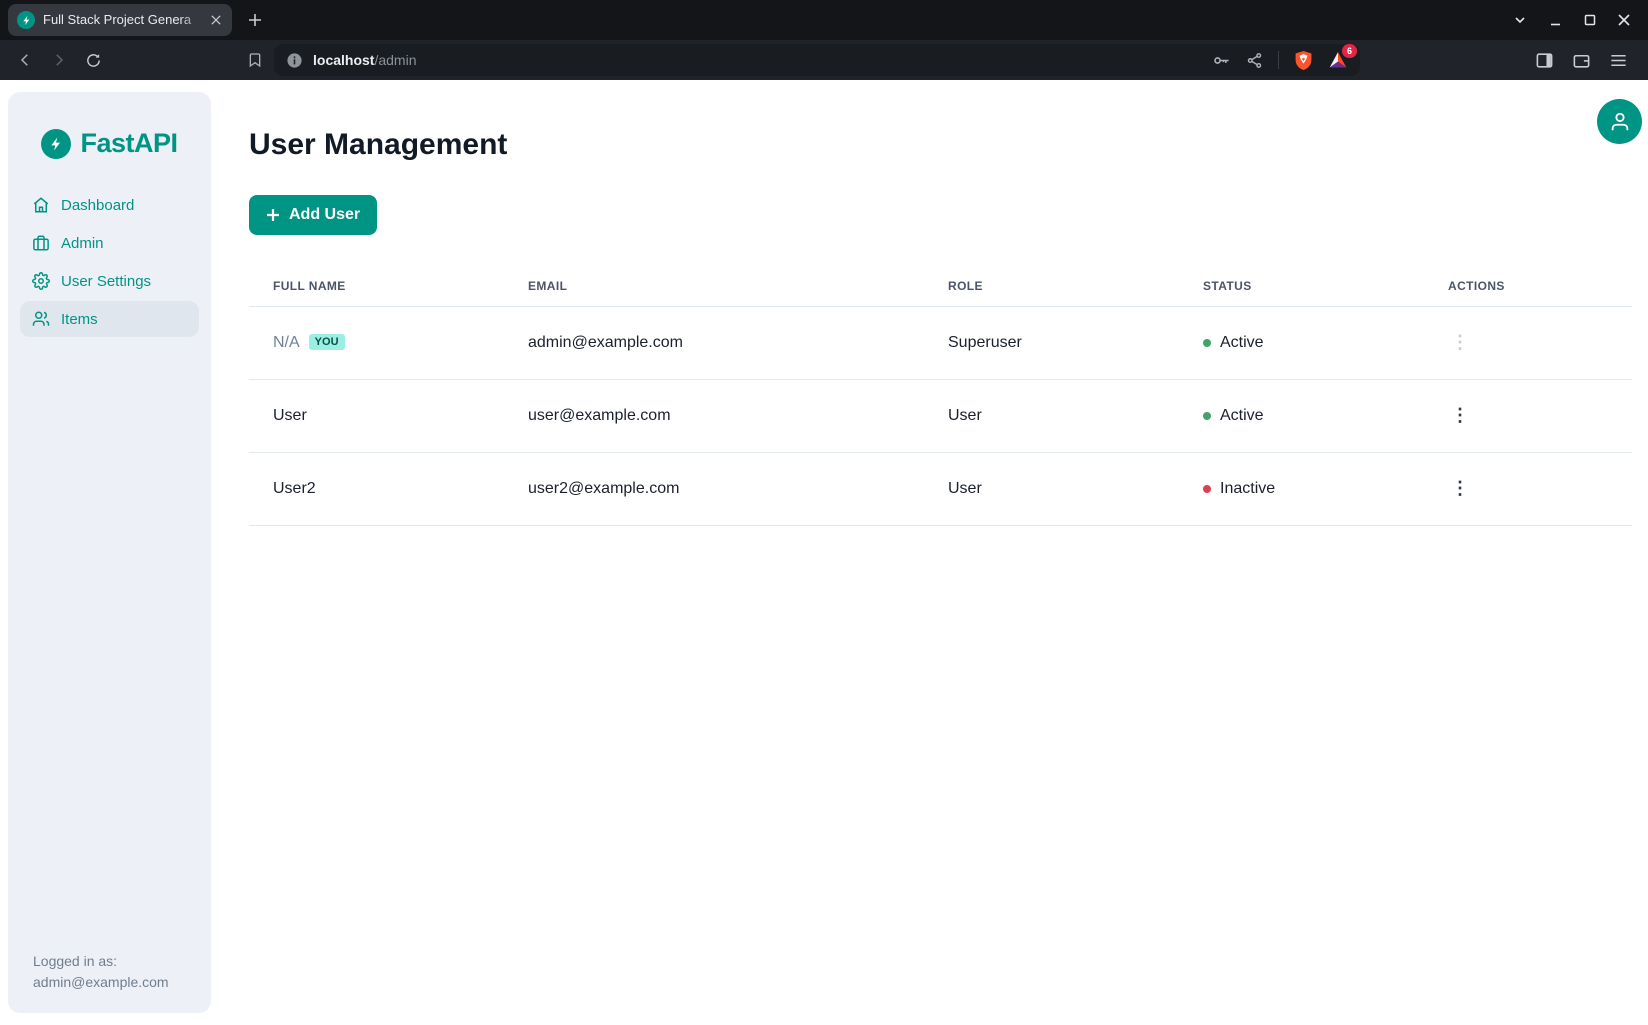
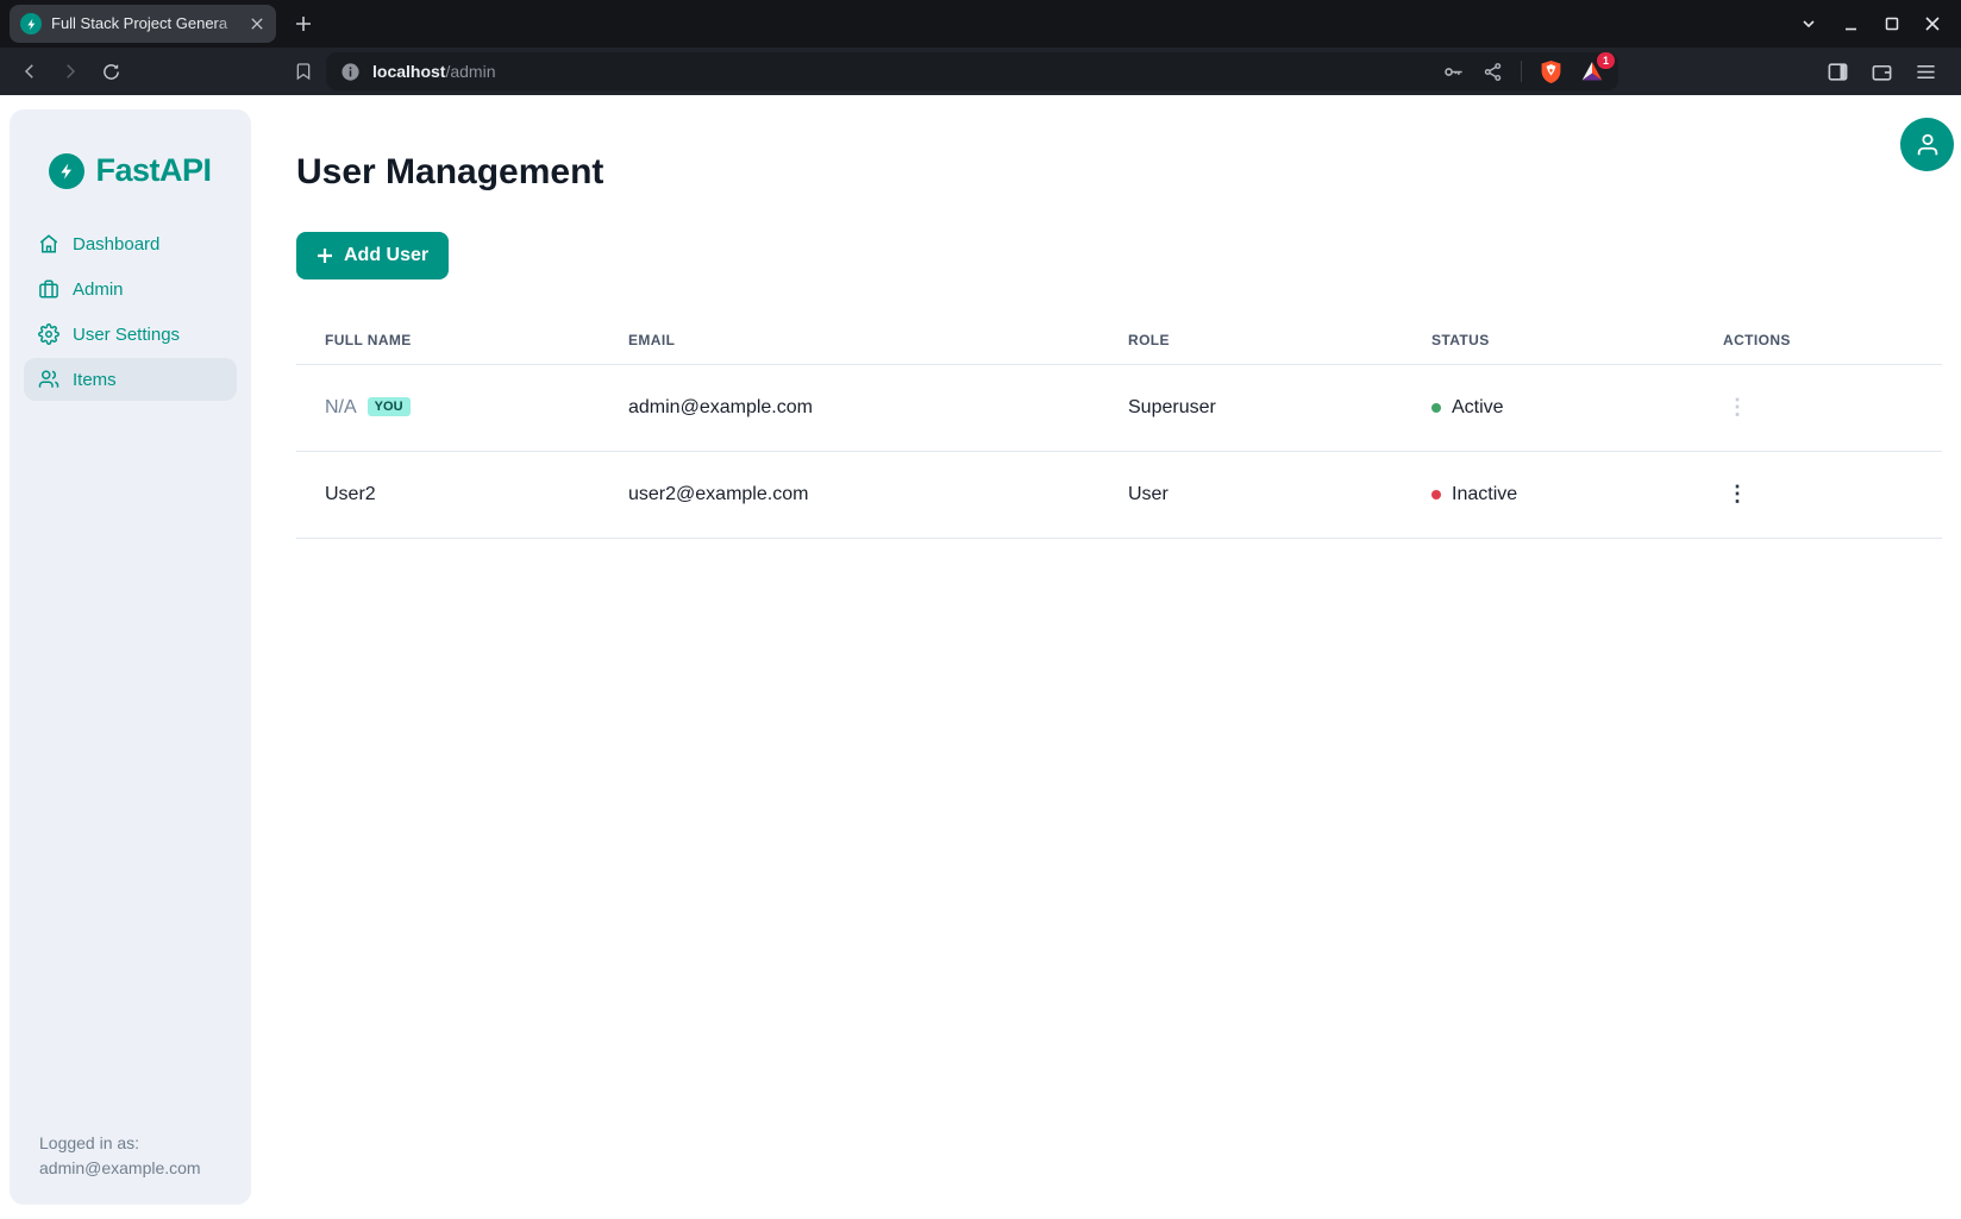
  Full Stack Project Genera
  localhost/admin
- 6
+ 1
  FastAPI
  Dashboard
  Admin
  User Settings
  Items
  Logged in as:
  admin@example.com
  User Management
  Add User
  FULL NAME	EMAIL	ROLE	STATUS	ACTIONS
  N/A YOU	admin@example.com	Superuser	Active	⋮
- User	user@example.com	User	Active	⋮
  User2	user2@example.com	User	Inactive	⋮
